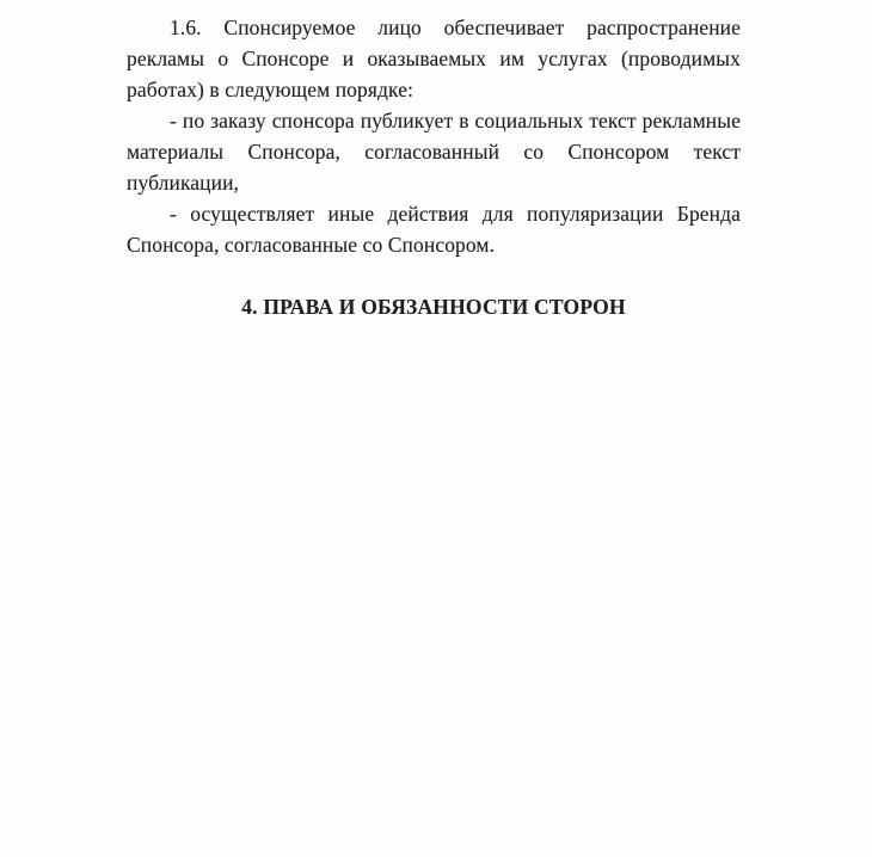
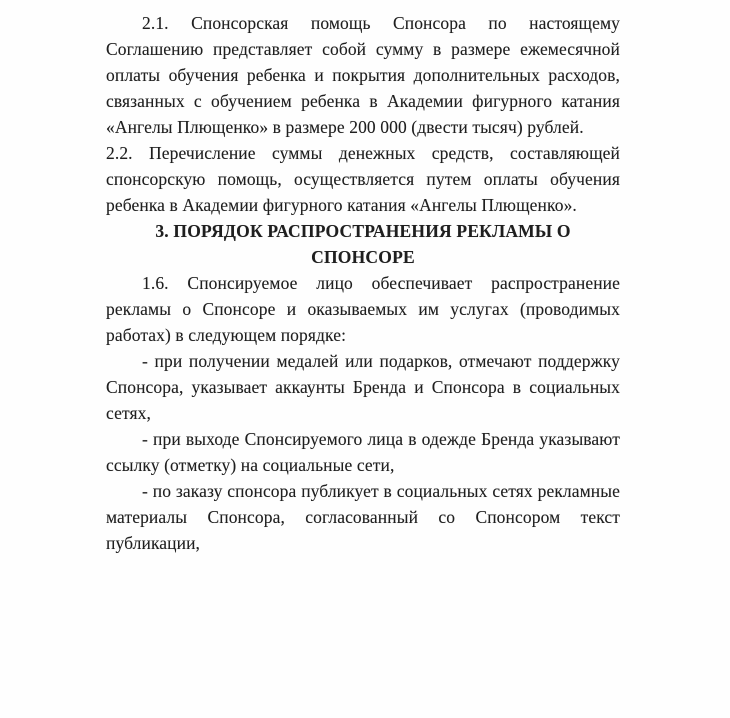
+ 2.1. Спонсорская помощь Спонсора по настоящему Соглашению представляет собой сумму в размере ежемесячной оплаты обучения ребенка и покрытия дополнительных расходов, связанных с обучением ребенка в Академии фигурного катания «Ангелы Плющенко» в размере 200 000 (двести тысяч) рублей.
+ 2.2. Перечисление суммы денежных средств, составляющей спонсорскую помощь, осуществляется путем оплаты обучения ребенка в Академии фигурного катания «Ангелы Плющенко».
+ 3. ПОРЯДОК РАСПРОСТРАНЕНИЯ РЕКЛАМЫ О
+ СПОНСОРЕ
  1.6. Спонсируемое лицо обеспечивает распространение рекламы о Спонсоре и оказываемых им услугах (проводимых работах) в следующем порядке:
+ - при получении медалей или подарков, отмечают поддержку Спонсора, указывает аккаунты Бренда и Спонсора в социальных сетях,
+ - при выходе Спонсируемого лица в одежде Бренда указывают ссылку (отметку) на социальные сети,
- - по заказу спонсора публикует в социальных текст рекламные материалы Спонсора, согласованный со Спонсором текст публикации,
+ - по заказу спонсора публикует в социальных сетях рекламные материалы Спонсора, согласованный со Спонсором текст публикации,
- - осуществляет иные действия для популяризации Бренда Спонсора, согласованные со Спонсором.
- 4. ПРАВА И ОБЯЗАННОСТИ СТОРОН
